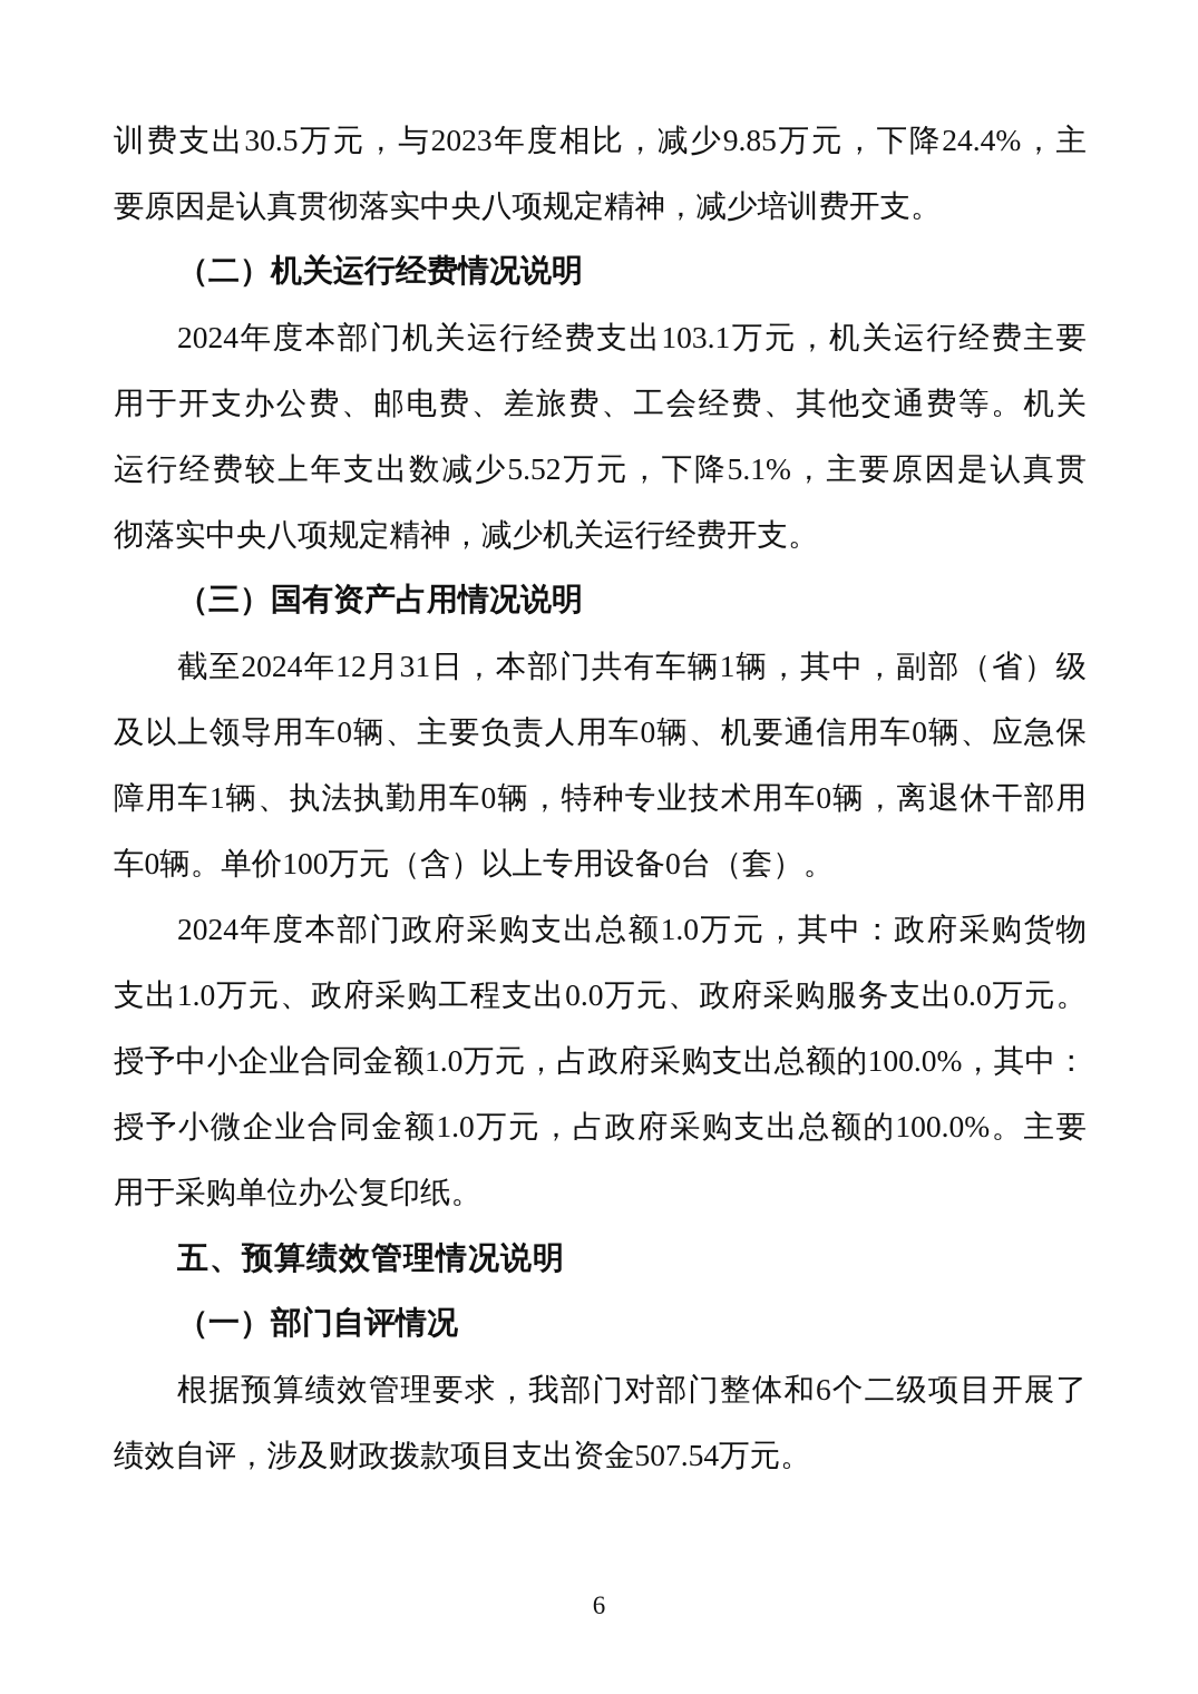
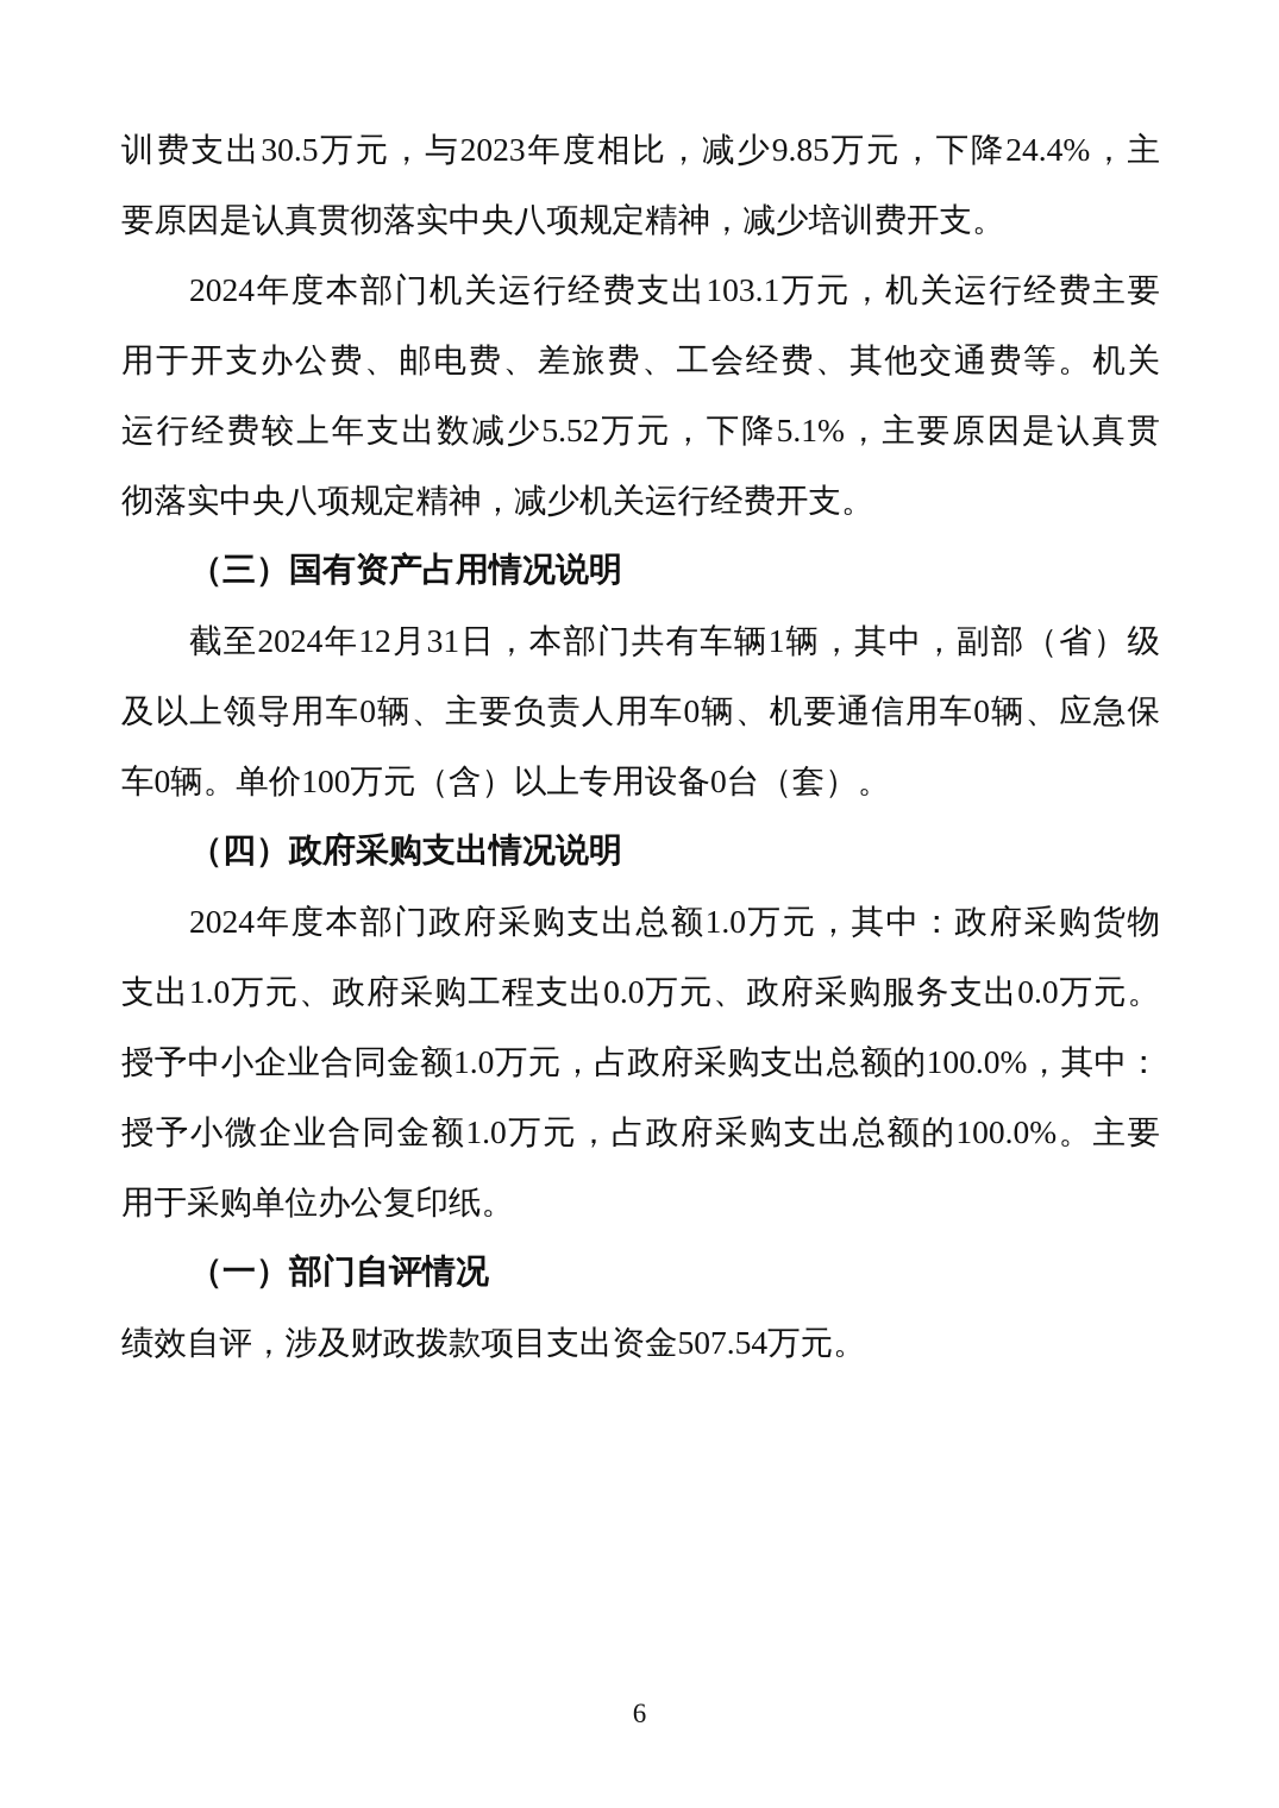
  训费支出30.5万元，与2023年度相比，减少9.85万元，下降24.4%，主
  要原因是认真贯彻落实中央八项规定精神，减少培训费开支。
- （二）机关运行经费情况说明
  2024年度本部门机关运行经费支出103.1万元，机关运行经费主要
  用于开支办公费、邮电费、差旅费、工会经费、其他交通费等。机关
  运行经费较上年支出数减少5.52万元，下降5.1%，主要原因是认真贯
  彻落实中央八项规定精神，减少机关运行经费开支。
  （三）国有资产占用情况说明
  截至2024年12月31日，本部门共有车辆1辆，其中，副部（省）级
  及以上领导用车0辆、主要负责人用车0辆、机要通信用车0辆、应急保
- 障用车1辆、执法执勤用车0辆，特种专业技术用车0辆，离退休干部用
  车0辆。单价100万元（含）以上专用设备0台（套）。
+ （四）政府采购支出情况说明
  2024年度本部门政府采购支出总额1.0万元，其中：政府采购货物
  支出1.0万元、政府采购工程支出0.0万元、政府采购服务支出0.0万元。
  授予中小企业合同金额1.0万元，占政府采购支出总额的100.0%，其中：
  授予小微企业合同金额1.0万元，占政府采购支出总额的100.0%。主要
  用于采购单位办公复印纸。
- 五、预算绩效管理情况说明
  （一）部门自评情况
- 根据预算绩效管理要求，我部门对部门整体和6个二级项目开展了
  绩效自评，涉及财政拨款项目支出资金507.54万元。
  6
